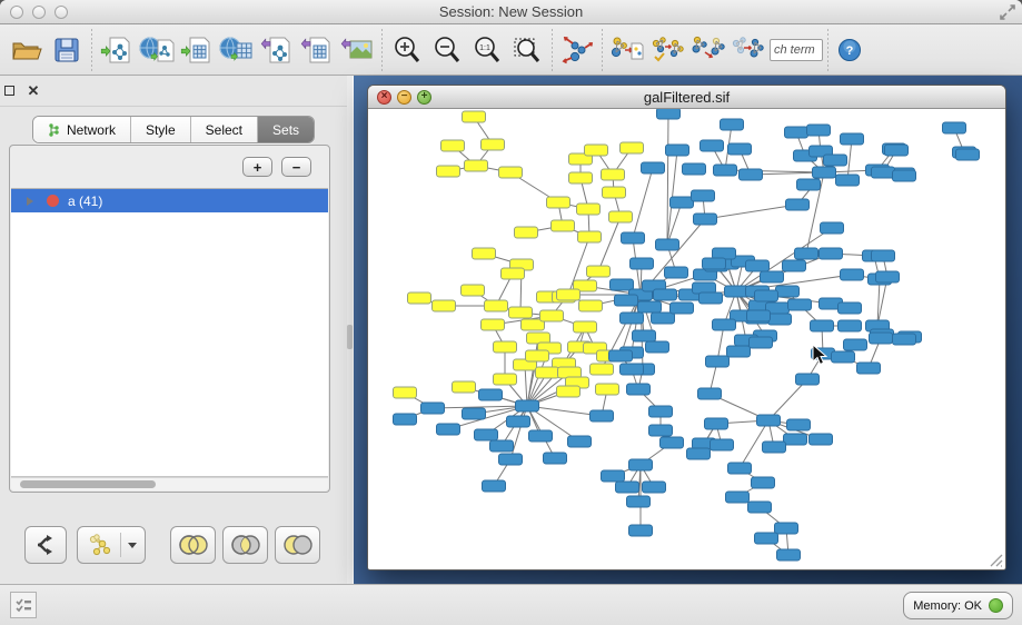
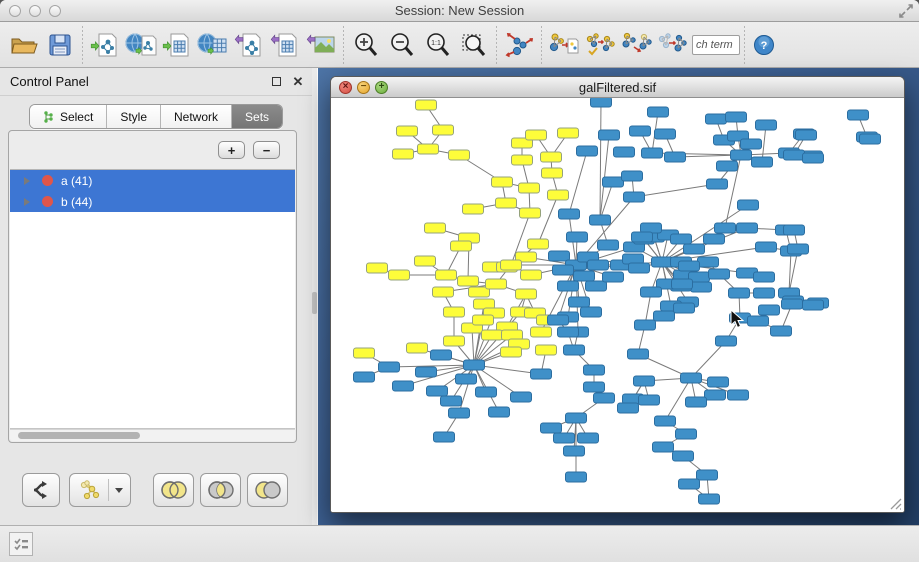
  Session: New Session
  ch term
  ?
+ Control Panel
  ✕
- Network
+ Select
  Style
- Select
+ Network
  Sets
  +
  −
  a (41)
+ b (44)
  ×
  −
  +
  galFiltered.sif
- Memory: OK
